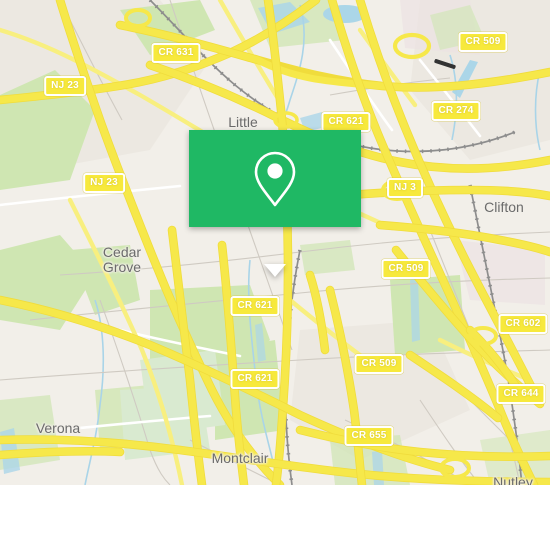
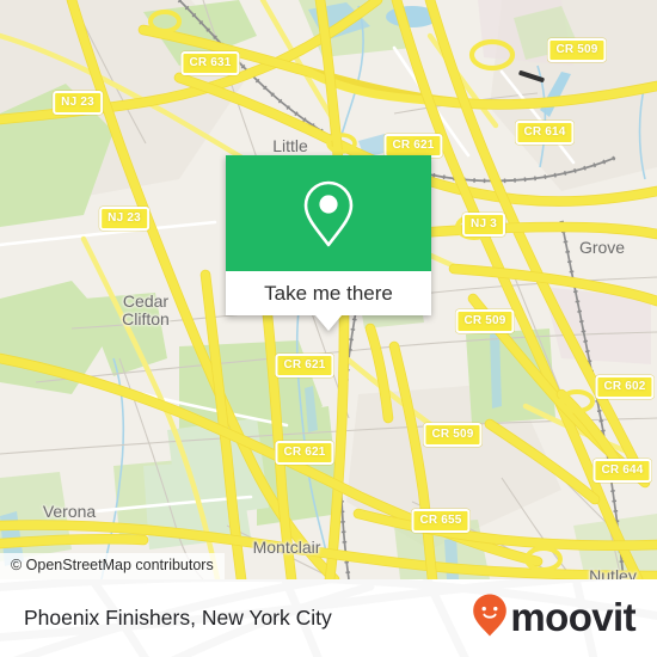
  CR 631
  NJ 23
  CR 509
- CR 274
+ CR 614
  CR 621
  NJ 3
  NJ 23
  CR 509
  CR 621
  CR 602
  CR 509
  CR 621
  CR 644
  CR 655
  Little
- Clifton
+ Grove
  Cedar
- Grove
+ Clifton
  Verona
  Montclair
  Nutley
+ © OpenStreetMap contributors
+ Take me there
+ Phoenix Finishers, New York City
+ moovit
